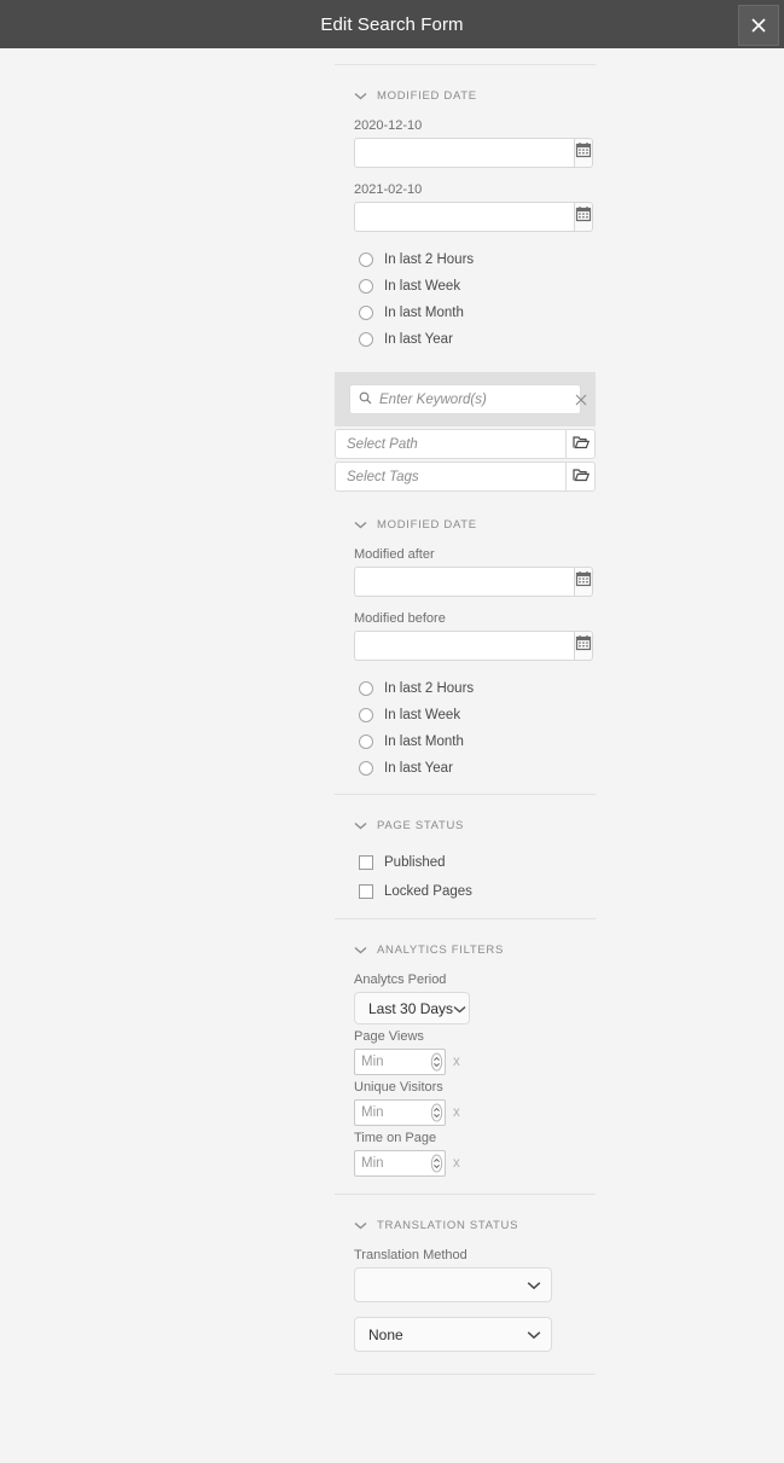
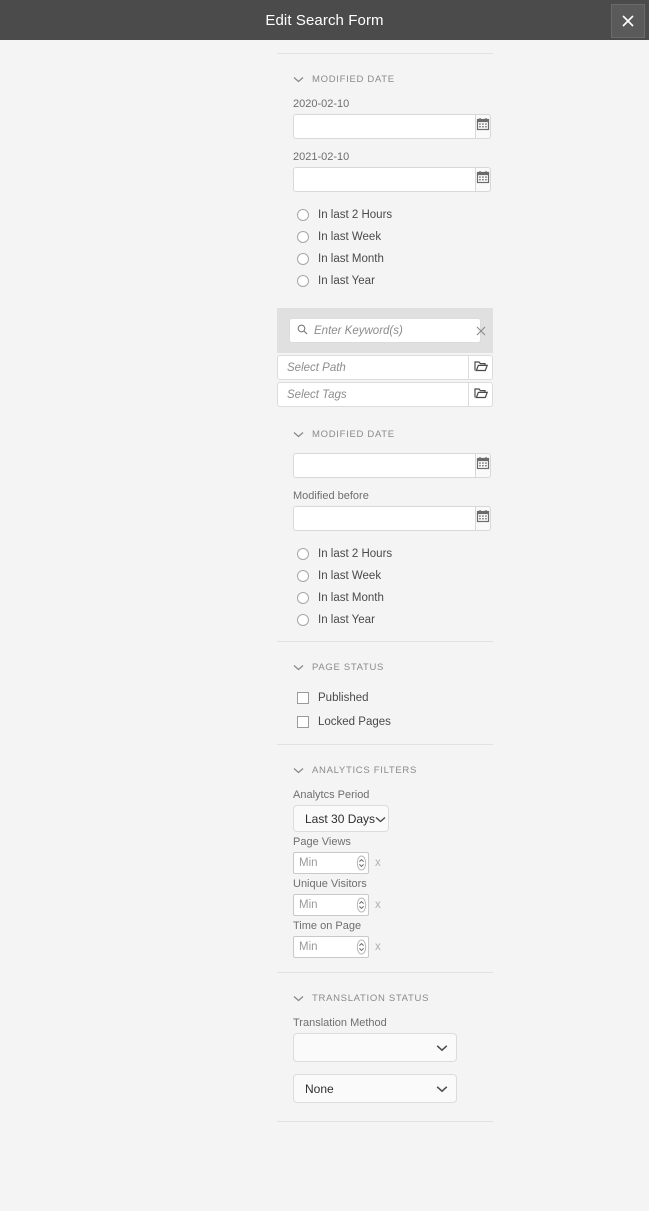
  Edit Search Form
  MODIFIED DATE
- 2020-12-10
+ 2020-02-10
  2021-02-10
  In last 2 Hours
  In last Week
  In last Month
  In last Year
  Enter Keyword(s)
  Select Path
  Select Tags
  MODIFIED DATE
- Modified after
  Modified before
  In last 2 Hours
  In last Week
  In last Month
  In last Year
  PAGE STATUS
  Published
  Locked Pages
  ANALYTICS FILTERS
  Analytcs Period
  Last 30 Days
  Page Views
  Min
  x
  Unique Visitors
  Min
  x
  Time on Page
  Min
  x
  TRANSLATION STATUS
  Translation Method
  None
